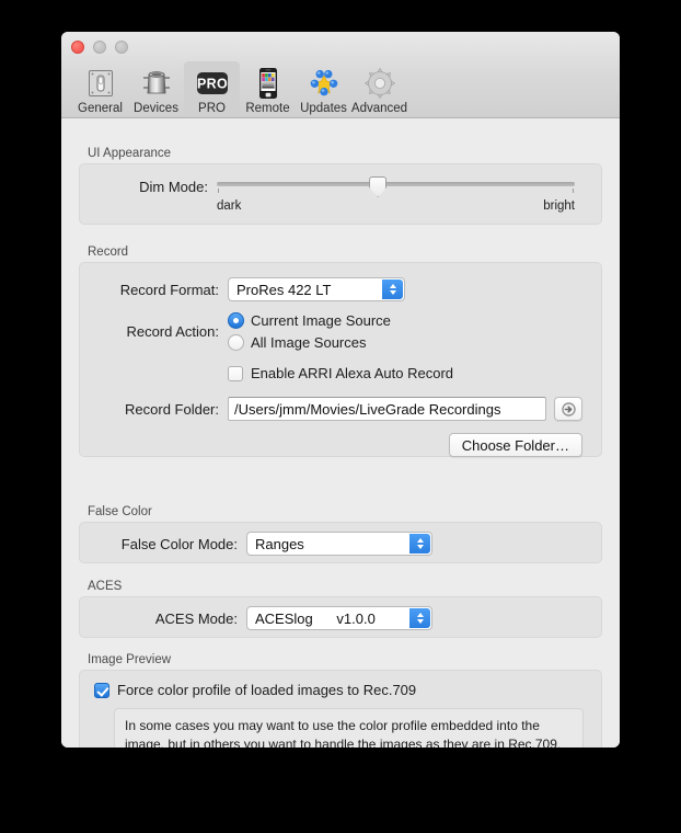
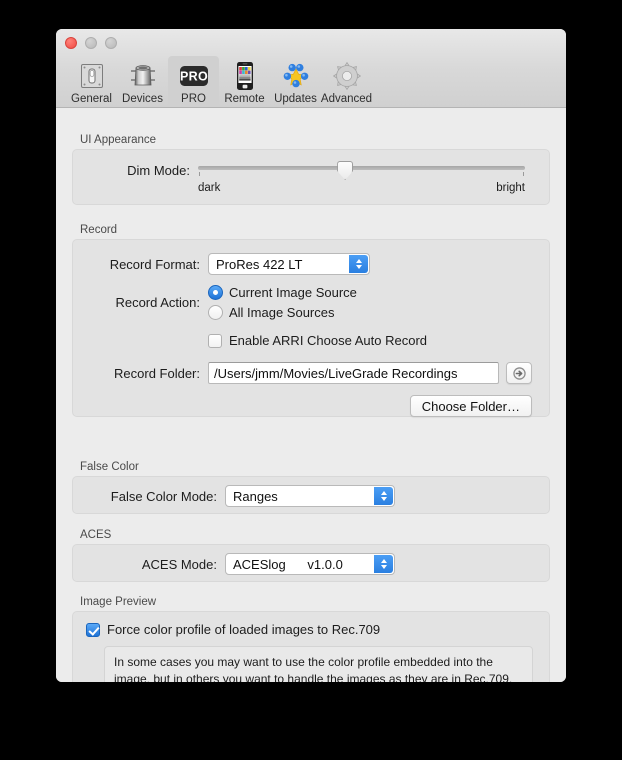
  General
  Devices
  PRO
  PRO
  Remote
  Updates
  Advanced
  UI Appearance
  Dim Mode:
  dark
  bright
  Record
  Record Format:
  ProRes 422 LT
  Record Action:
  Current Image Source
  All Image Sources
- Enable ARRI Alexa Auto Record
+ Enable ARRI Choose Auto Record
  Record Folder:
  /Users/jmm/Movies/LiveGrade Recordings
  Choose Folder…
  False Color
  False Color Mode:
  Ranges
  ACES
  ACES Mode:
  ACESlog v1.0.0
  Image Preview
  Force color profile of loaded images to Rec.709
  In some cases you may want to use the color profile embedded into the image, but in others you want to handle the images as they are in Rec.709.
